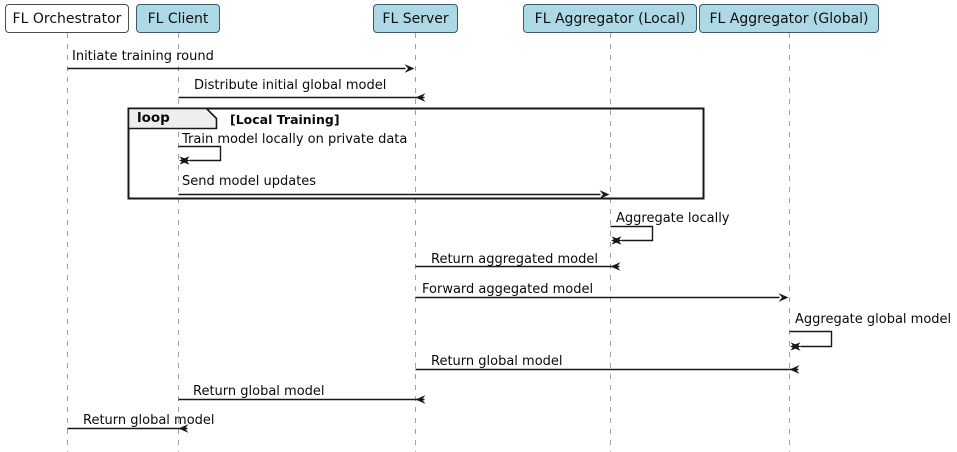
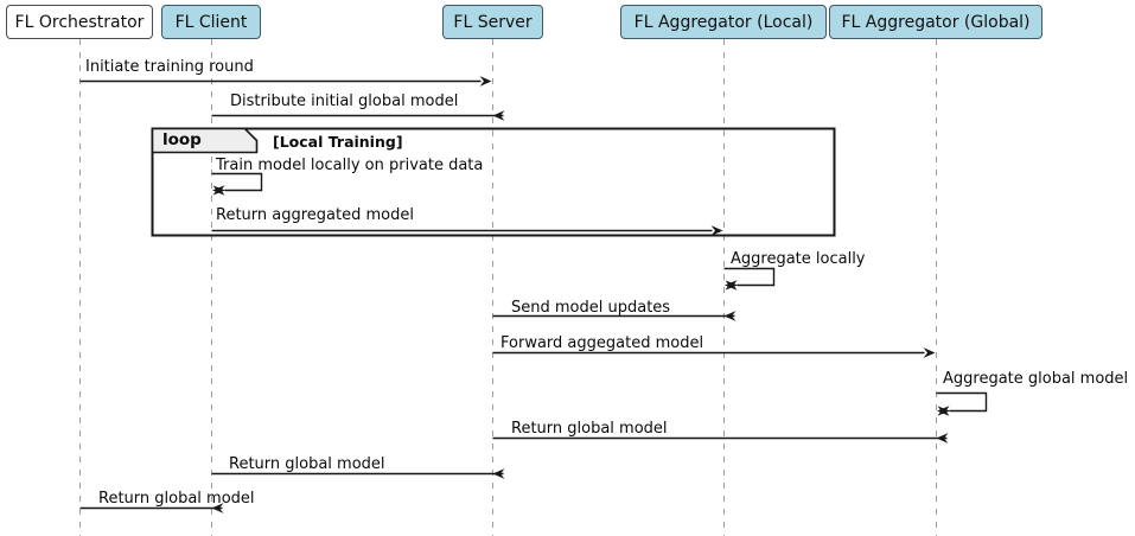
  FL Orchestrator
  FL Client
  FL Server
  FL Aggregator (Local)
  FL Aggregator (Global)
  loop
  [Local Training]
  Initiate training round
  Distribute initial global model
  Train model locally on private data
- Send model updates
+ Return aggregated model
  Aggregate locally
- Return aggregated model
+ Send model updates
  Forward aggegated model
  Aggregate global model
  Return global model
  Return global model
  Return global model
